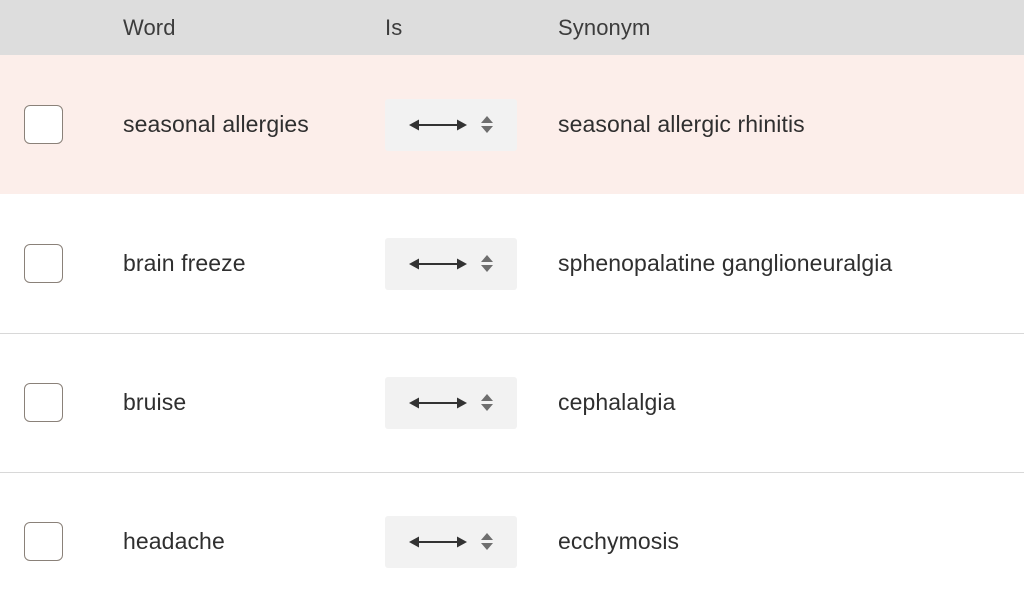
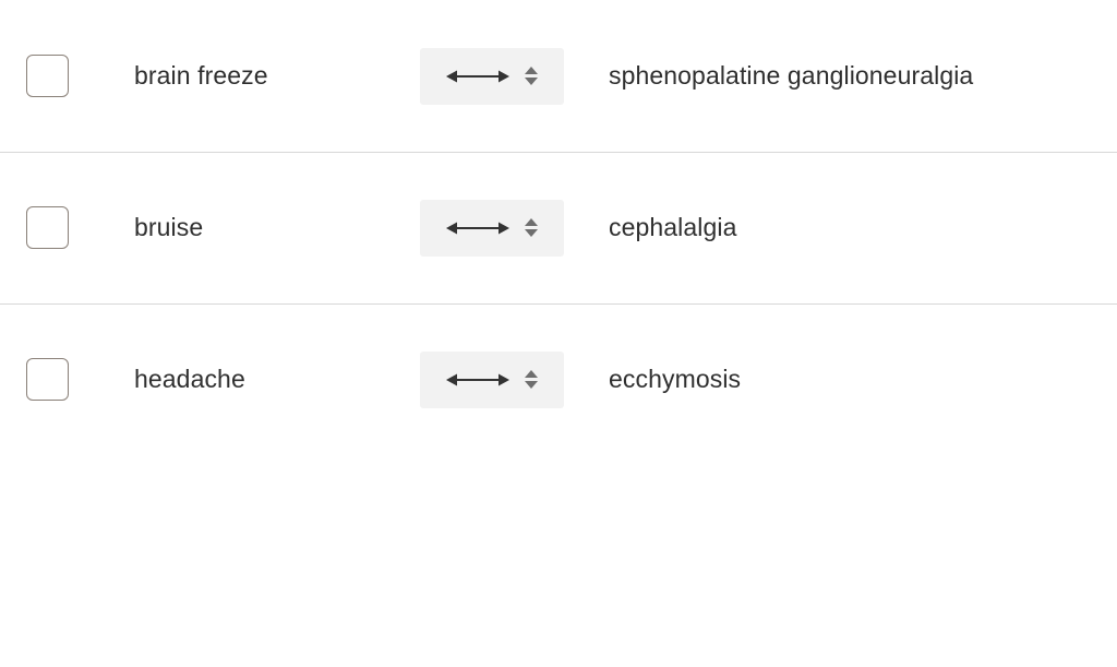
- Word
- Is
- Synonym
- seasonal allergies
- seasonal allergic rhinitis
  brain freeze
  sphenopalatine ganglioneuralgia
  bruise
  cephalalgia
  headache
  ecchymosis
